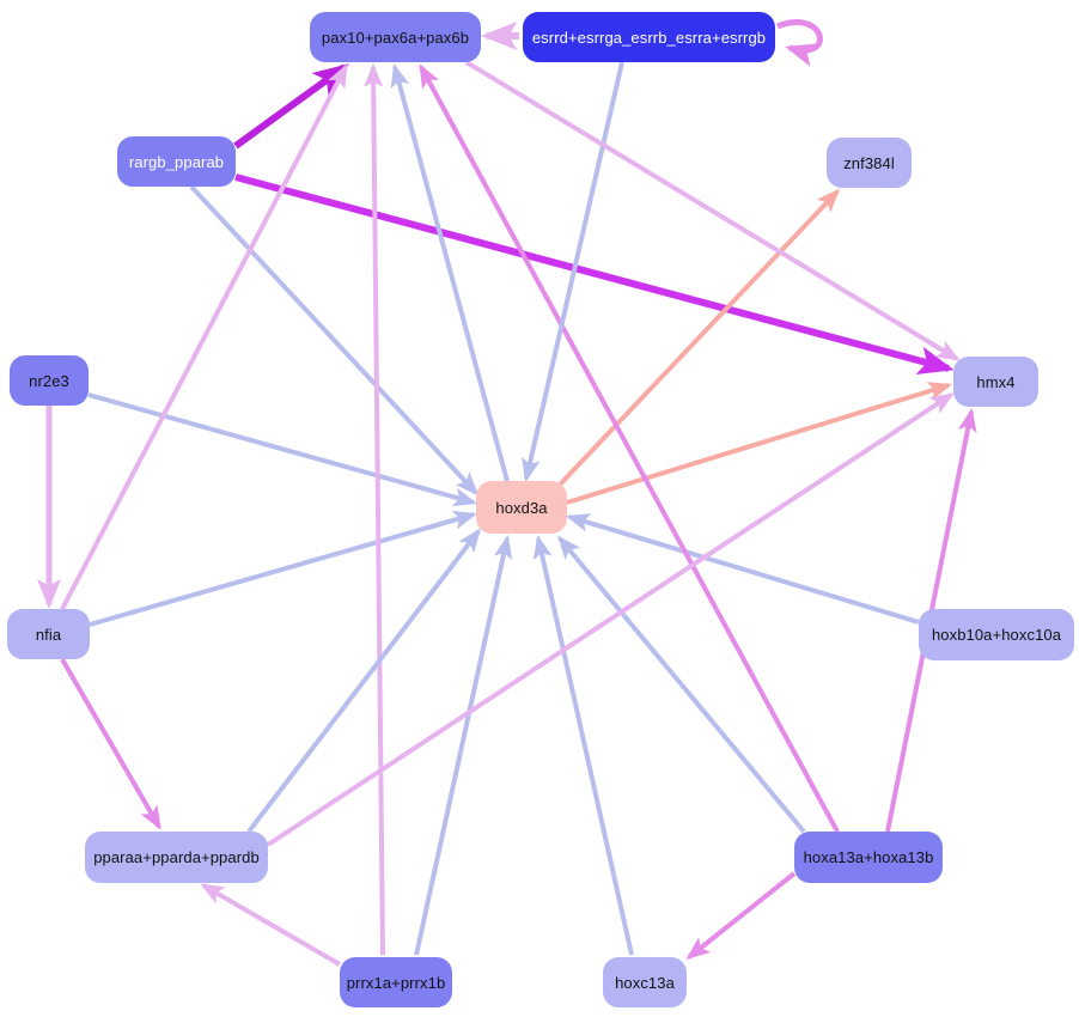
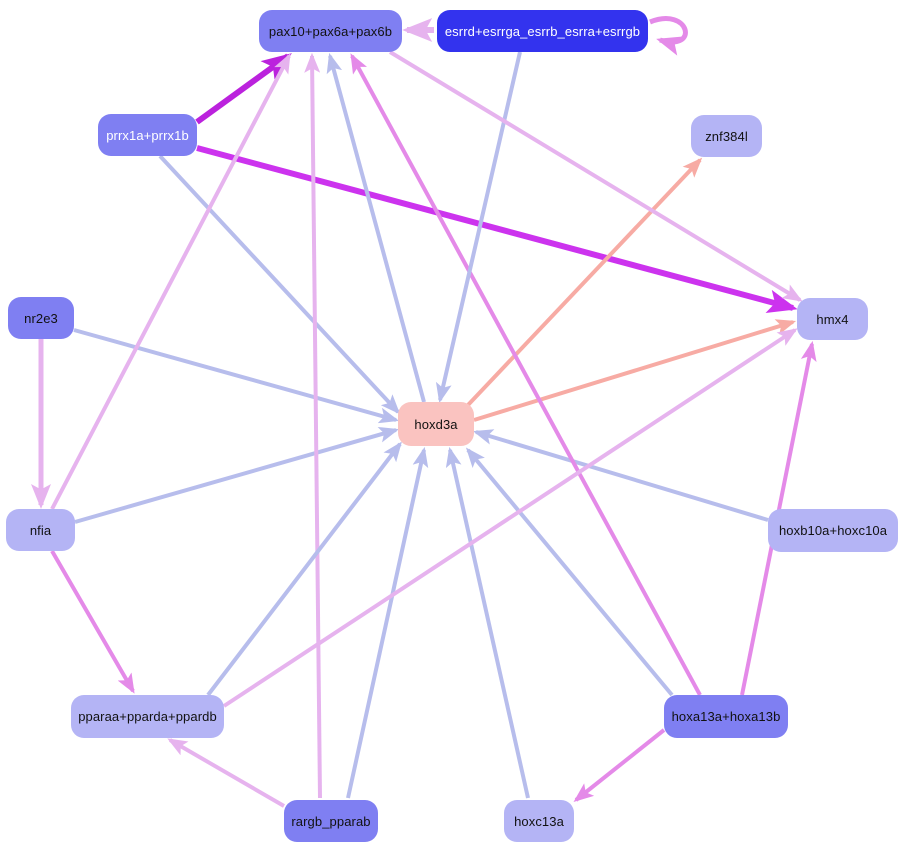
  pax10+pax6a+pax6b
  esrrd+esrrga_esrrb_esrra+esrrgb
- rargb_pparab
+ prrx1a+prrx1b
  znf384l
  nr2e3
  hmx4
  hoxd3a
  nfia
  hoxb10a+hoxc10a
  pparaa+pparda+ppardb
  hoxa13a+hoxa13b
- prrx1a+prrx1b
+ rargb_pparab
  hoxc13a
